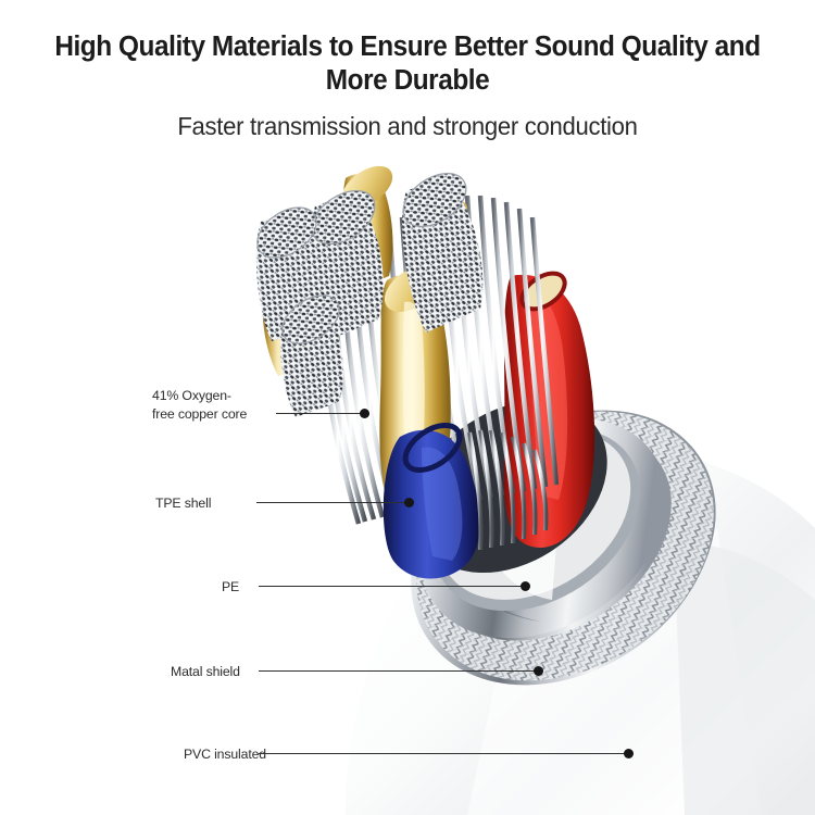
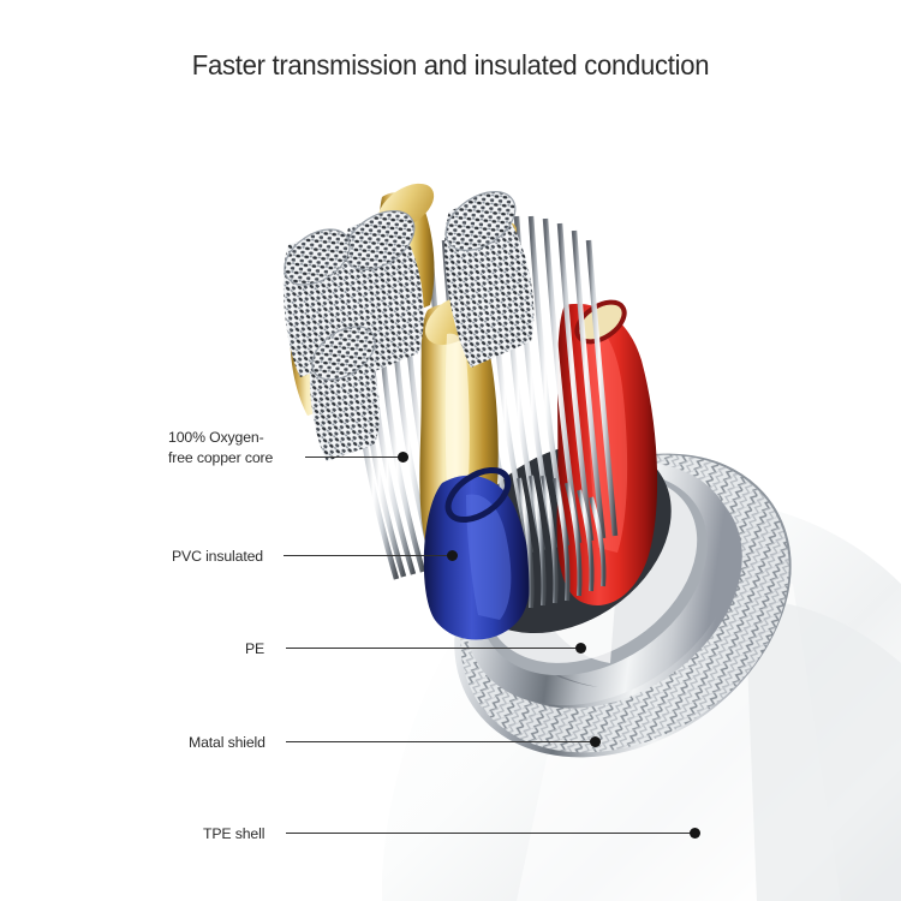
- High Quality Materials to Ensure Better Sound Quality and More Durable
- Faster transmission and stronger conduction
+ Faster transmission and insulated conduction
- 41% Oxygen-
+ 100% Oxygen-
  free copper core
- TPE shell
+ PVC insulated
  PE
  Matal shield
- PVC insulated
+ TPE shell
